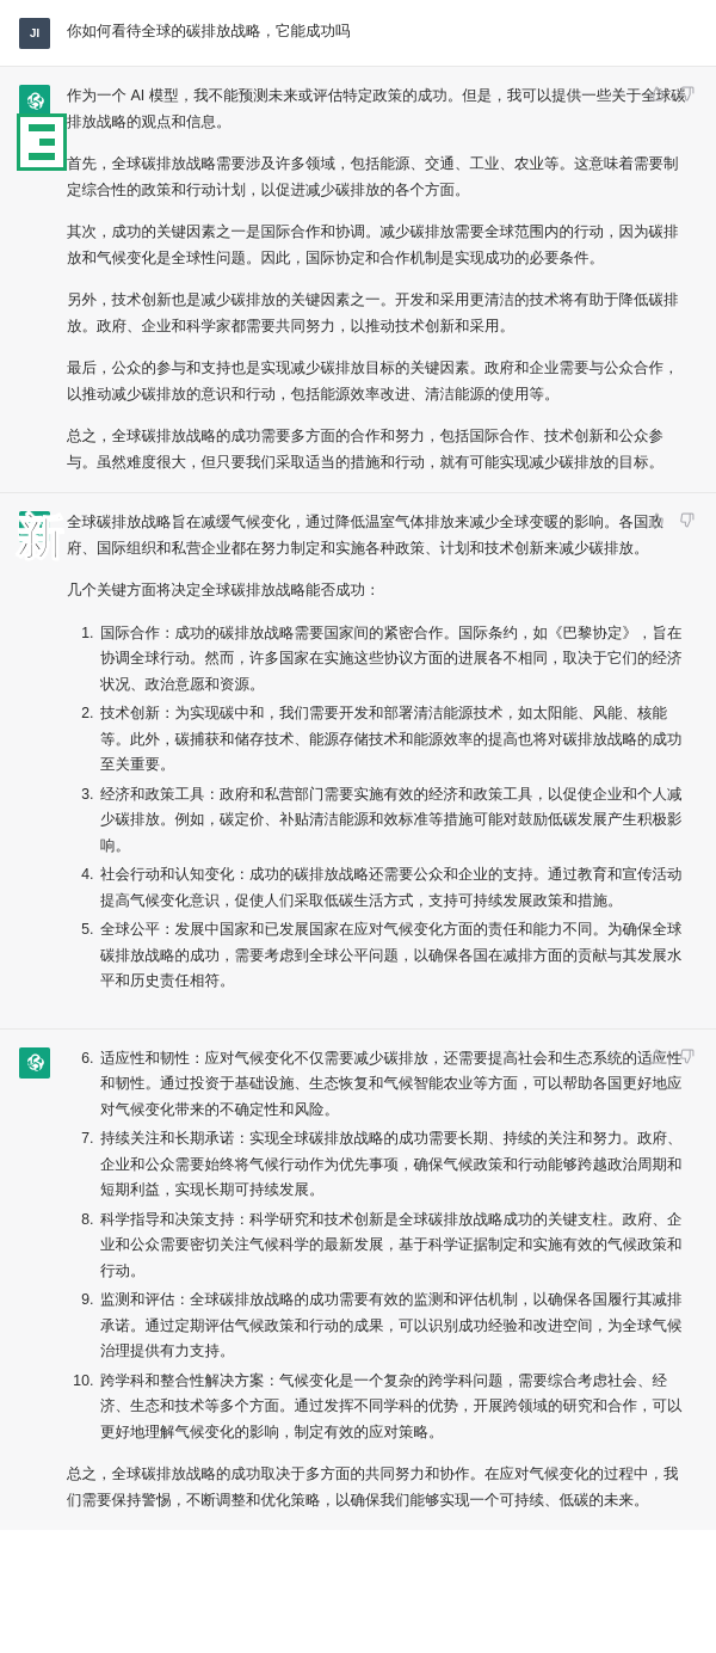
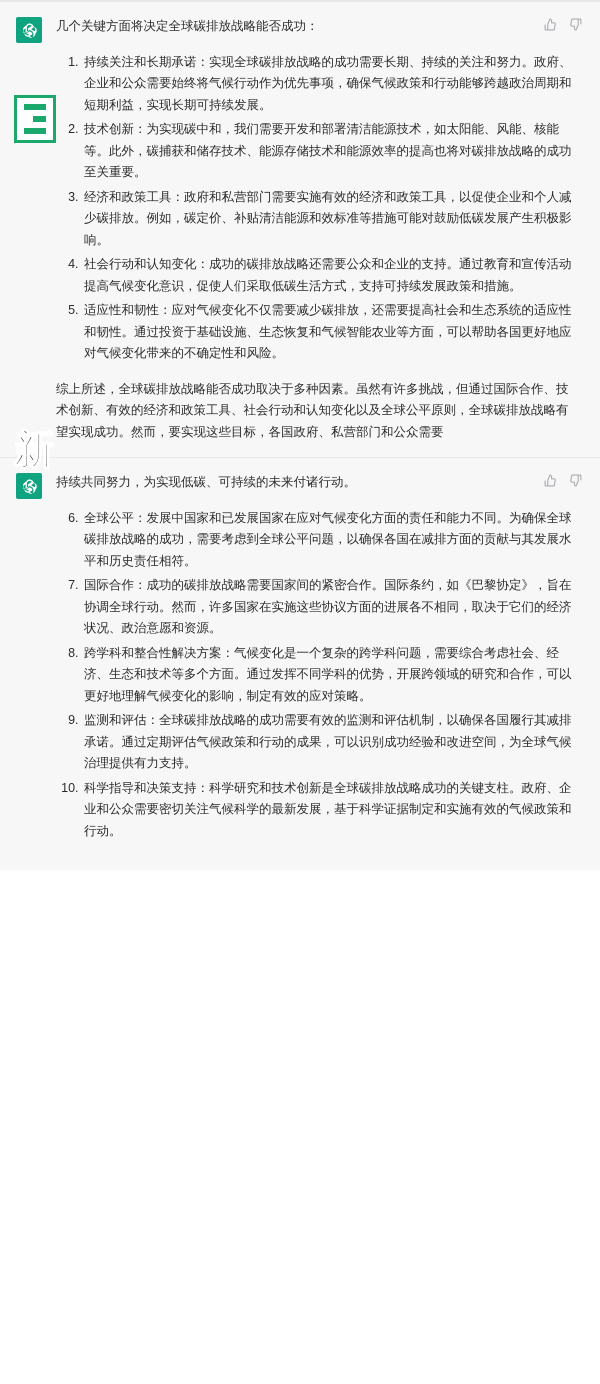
- JI
- 你如何看待全球的碳排放战略，它能成功吗
- 作为一个 AI 模型，我不能预测未来或评估特定政策的成功。但是，我可以提供一些关于全球碳排放战略的观点和信息。
- 首先，全球碳排放战略需要涉及许多领域，包括能源、交通、工业、农业等。这意味着需要制定综合性的政策和行动计划，以促进减少碳排放的各个方面。
- 其次，成功的关键因素之一是国际合作和协调。减少碳排放需要全球范围内的行动，因为碳排放和气候变化是全球性问题。因此，国际协定和合作机制是实现成功的必要条件。
- 另外，技术创新也是减少碳排放的关键因素之一。开发和采用更清洁的技术将有助于降低碳排放。政府、企业和科学家都需要共同努力，以推动技术创新和采用。
- 最后，公众的参与和支持也是实现减少碳排放目标的关键因素。政府和企业需要与公众合作，以推动减少碳排放的意识和行动，包括能源效率改进、清洁能源的使用等。
- 总之，全球碳排放战略的成功需要多方面的合作和努力，包括国际合作、技术创新和公众参与。虽然难度很大，但只要我们采取适当的措施和行动，就有可能实现减少碳排放的目标。
- 全球碳排放战略旨在减缓气候变化，通过降低温室气体排放来减少全球变暖的影响。各国政府、国际组织和私营企业都在努力制定和实施各种政策、计划和技术创新来减少碳排放。
  几个关键方面将决定全球碳排放战略能否成功：
- 国际合作：成功的碳排放战略需要国家间的紧密合作。国际条约，如《巴黎协定》，旨在协调全球行动。然而，许多国家在实施这些协议方面的进展各不相同，取决于它们的经济状况、政治意愿和资源。
+ 持续关注和长期承诺：实现全球碳排放战略的成功需要长期、持续的关注和努力。政府、企业和公众需要始终将气候行动作为优先事项，确保气候政策和行动能够跨越政治周期和短期利益，实现长期可持续发展。
  技术创新：为实现碳中和，我们需要开发和部署清洁能源技术，如太阳能、风能、核能等。此外，碳捕获和储存技术、能源存储技术和能源效率的提高也将对碳排放战略的成功至关重要。
  经济和政策工具：政府和私营部门需要实施有效的经济和政策工具，以促使企业和个人减少碳排放。例如，碳定价、补贴清洁能源和效标准等措施可能对鼓励低碳发展产生积极影响。
  社会行动和认知变化：成功的碳排放战略还需要公众和企业的支持。通过教育和宣传活动提高气候变化意识，促使人们采取低碳生活方式，支持可持续发展政策和措施。
- 全球公平：发展中国家和已发展国家在应对气候变化方面的责任和能力不同。为确保全球碳排放战略的成功，需要考虑到全球公平问题，以确保各国在减排方面的贡献与其发展水平和历史责任相符。
+ 适应性和韧性：应对气候变化不仅需要减少碳排放，还需要提高社会和生态系统的适应性和韧性。通过投资于基础设施、生态恢复和气候智能农业等方面，可以帮助各国更好地应对气候变化带来的不确定性和风险。
+ 综上所述，全球碳排放战略能否成功取决于多种因素。虽然有许多挑战，但通过国际合作、技术创新、有效的经济和政策工具、社会行动和认知变化以及全球公平原则，全球碳排放战略有望实现成功。然而，要实现这些目标，各国政府、私营部门和公众需要
+ 持续共同努力，为实现低碳、可持续的未来付诸行动。
- 适应性和韧性：应对气候变化不仅需要减少碳排放，还需要提高社会和生态系统的适应性和韧性。通过投资于基础设施、生态恢复和气候智能农业等方面，可以帮助各国更好地应对气候变化带来的不确定性和风险。
+ 全球公平：发展中国家和已发展国家在应对气候变化方面的责任和能力不同。为确保全球碳排放战略的成功，需要考虑到全球公平问题，以确保各国在减排方面的贡献与其发展水平和历史责任相符。
- 持续关注和长期承诺：实现全球碳排放战略的成功需要长期、持续的关注和努力。政府、企业和公众需要始终将气候行动作为优先事项，确保气候政策和行动能够跨越政治周期和短期利益，实现长期可持续发展。
+ 国际合作：成功的碳排放战略需要国家间的紧密合作。国际条约，如《巴黎协定》，旨在协调全球行动。然而，许多国家在实施这些协议方面的进展各不相同，取决于它们的经济状况、政治意愿和资源。
- 科学指导和决策支持：科学研究和技术创新是全球碳排放战略成功的关键支柱。政府、企业和公众需要密切关注气候科学的最新发展，基于科学证据制定和实施有效的气候政策和行动。
+ 跨学科和整合性解决方案：气候变化是一个复杂的跨学科问题，需要综合考虑社会、经济、生态和技术等多个方面。通过发挥不同学科的优势，开展跨领域的研究和合作，可以更好地理解气候变化的影响，制定有效的应对策略。
  监测和评估：全球碳排放战略的成功需要有效的监测和评估机制，以确保各国履行其减排承诺。通过定期评估气候政策和行动的成果，可以识别成功经验和改进空间，为全球气候治理提供有力支持。
- 跨学科和整合性解决方案：气候变化是一个复杂的跨学科问题，需要综合考虑社会、经济、生态和技术等多个方面。通过发挥不同学科的优势，开展跨领域的研究和合作，可以更好地理解气候变化的影响，制定有效的应对策略。
+ 科学指导和决策支持：科学研究和技术创新是全球碳排放战略成功的关键支柱。政府、企业和公众需要密切关注气候科学的最新发展，基于科学证据制定和实施有效的气候政策和行动。
- 总之，全球碳排放战略的成功取决于多方面的共同努力和协作。在应对气候变化的过程中，我们需要保持警惕，不断调整和优化策略，以确保我们能够实现一个可持续、低碳的未来。
  新
